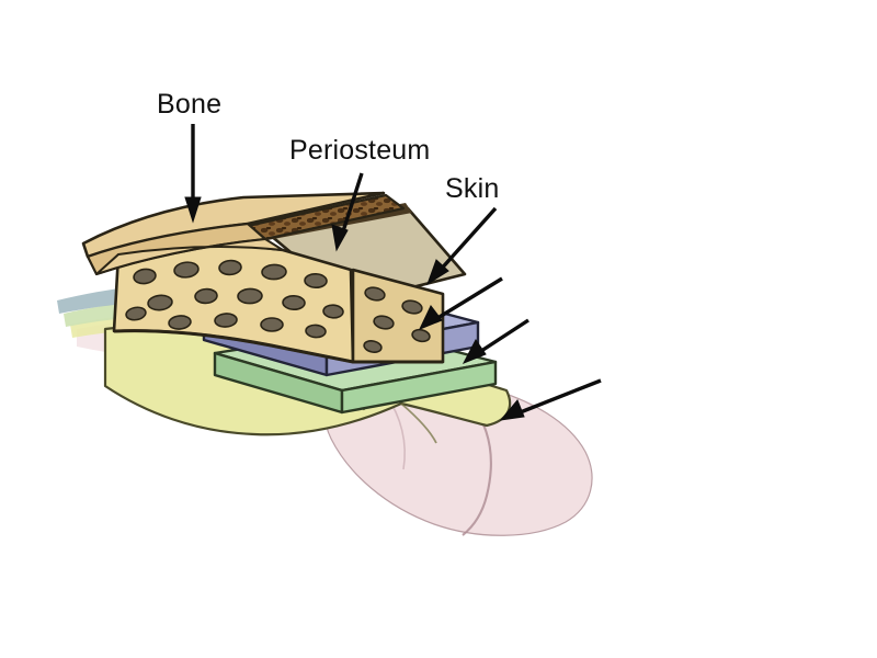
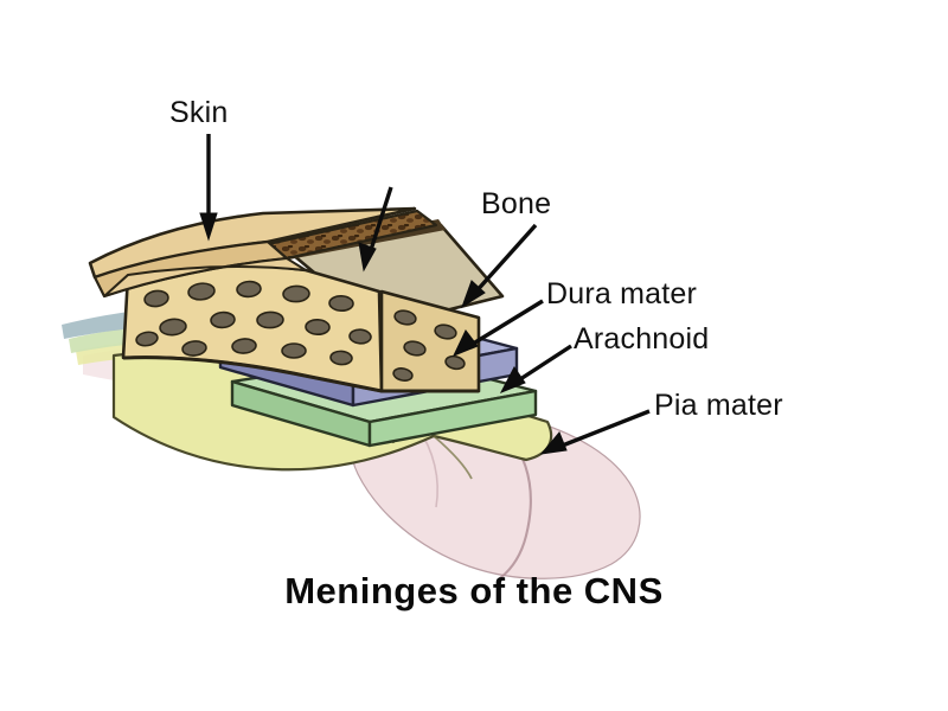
- Bone
+ Skin
- Periosteum
- Skin
+ Bone
+ Dura mater
+ Arachnoid
+ Pia mater
+ Meninges of the CNS
